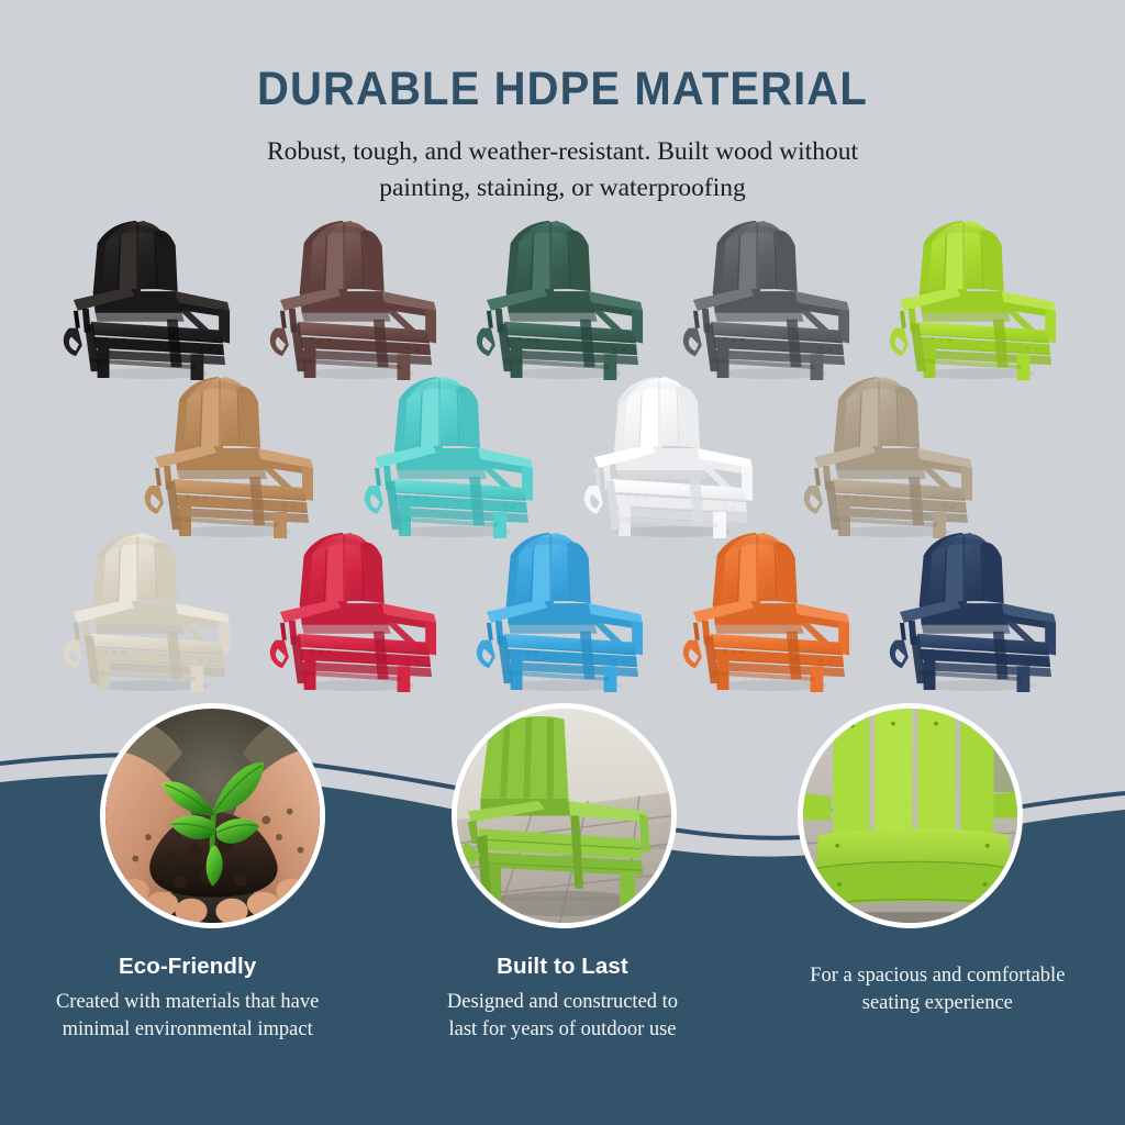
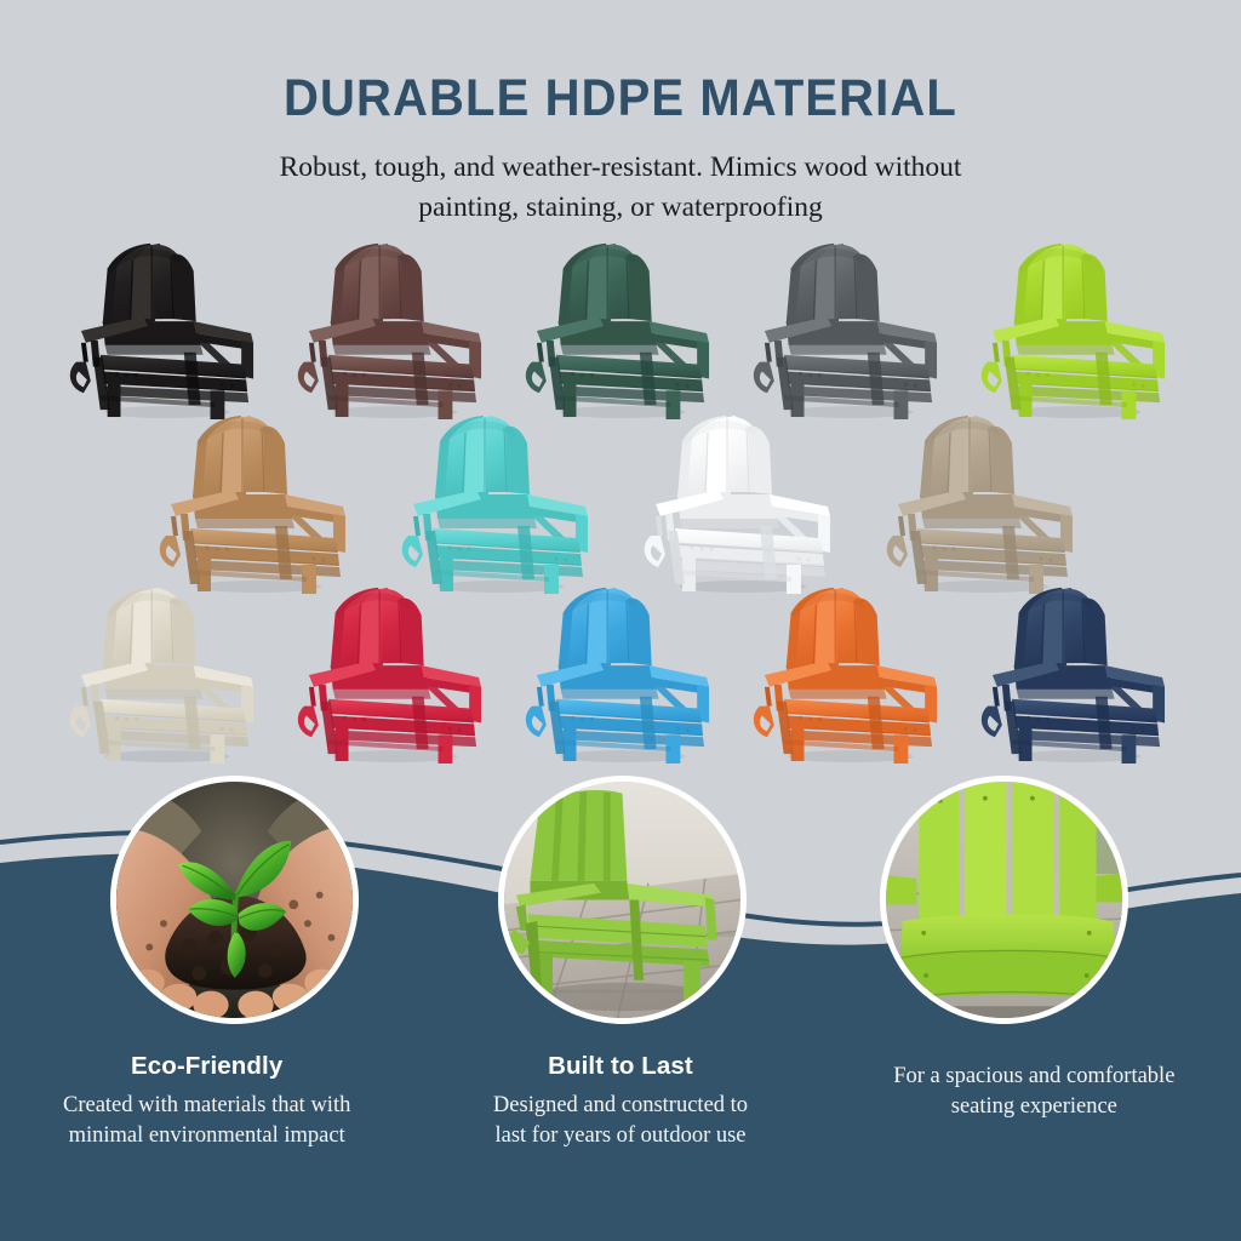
  DURABLE HDPE MATERIAL
- Robust, tough, and weather-resistant. Built wood without
+ Robust, tough, and weather-resistant. Mimics wood without
  painting, staining, or waterproofing
  Eco-Friendly
- Created with materials that have
+ Created with materials that with
  minimal environmental impact
  Built to Last
  Designed and constructed to
  last for years of outdoor use
  For a spacious and comfortable
  seating experience
